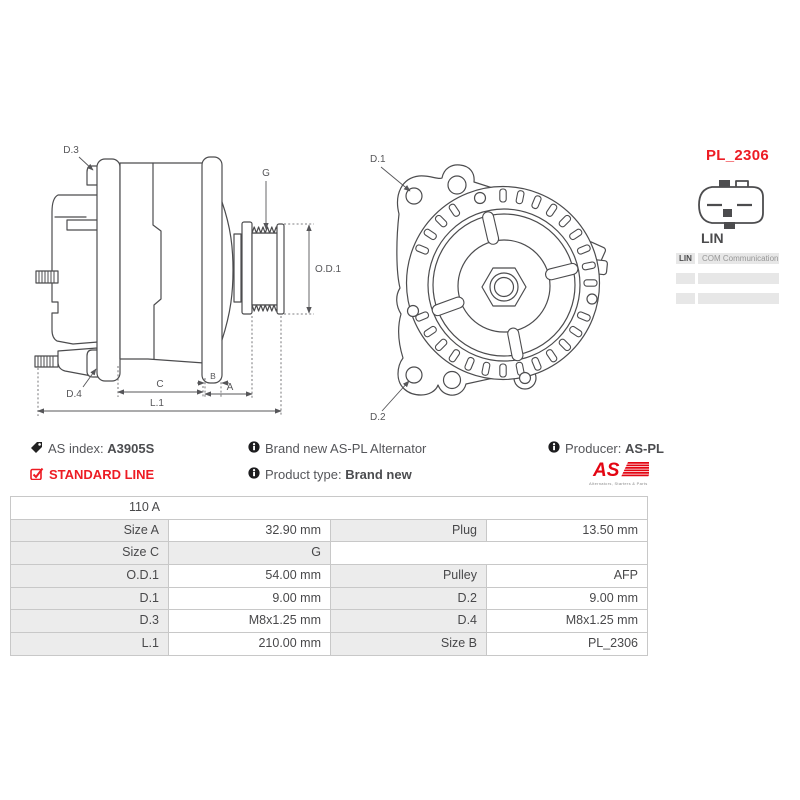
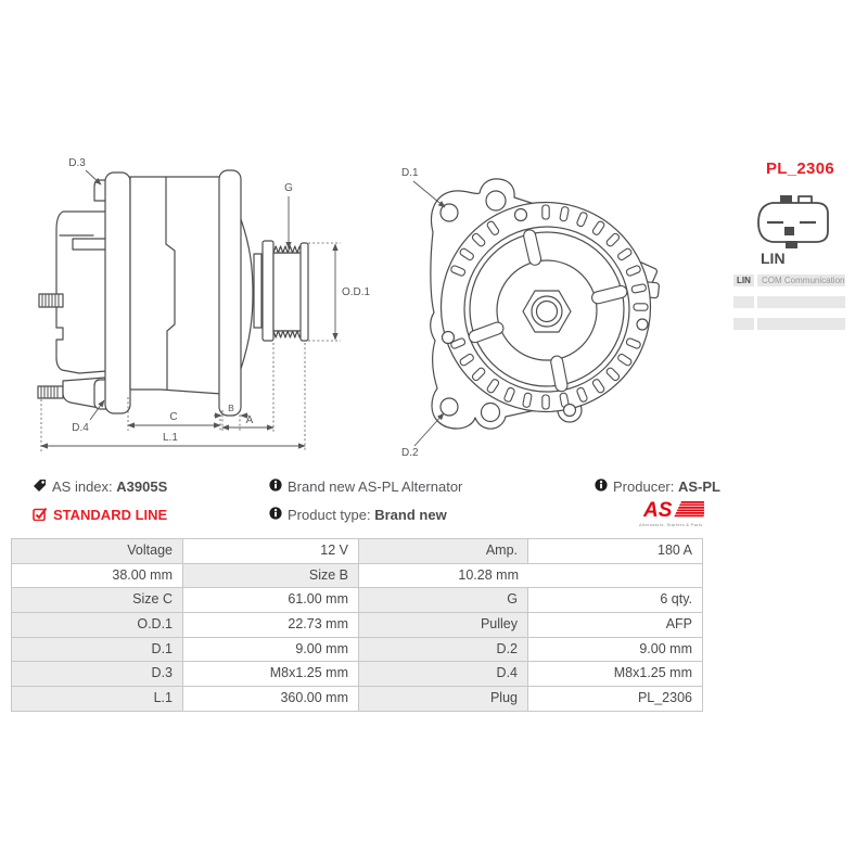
  D.3
  D.4
  G
  O.D.1
  C
  B
  A
  L.1
  D.1
  D.2
  PL_2306
  LIN
  LIN
  COM Communication
  AS index: A3905S
  Brand new AS-PL Alternator
  Producer: AS-PL
  STANDARD LINE
  Product type: Brand new
  AS
+ Voltage
+ 12 V
+ Amp.
- 110 A
+ 180 A
- Size A
- 32.90 mm
+ 38.00 mm
- Plug
+ Size B
- 13.50 mm
+ 10.28 mm
  Size C
+ 61.00 mm
  G
+ 6 qty.
  O.D.1
- 54.00 mm
+ 22.73 mm
  Pulley
  AFP
  D.1
  9.00 mm
  D.2
  9.00 mm
  D.3
  M8x1.25 mm
  D.4
  M8x1.25 mm
  L.1
- 210.00 mm
+ 360.00 mm
- Size B
+ Plug
  PL_2306
